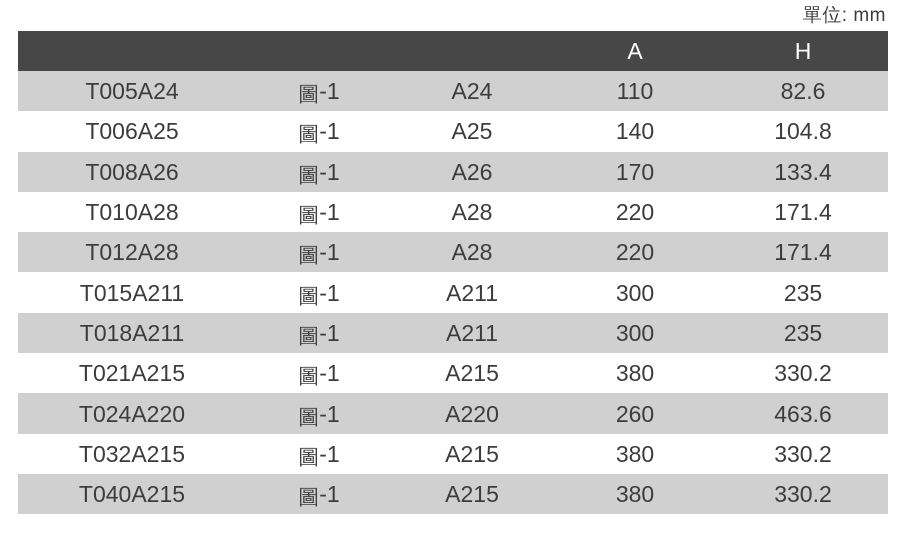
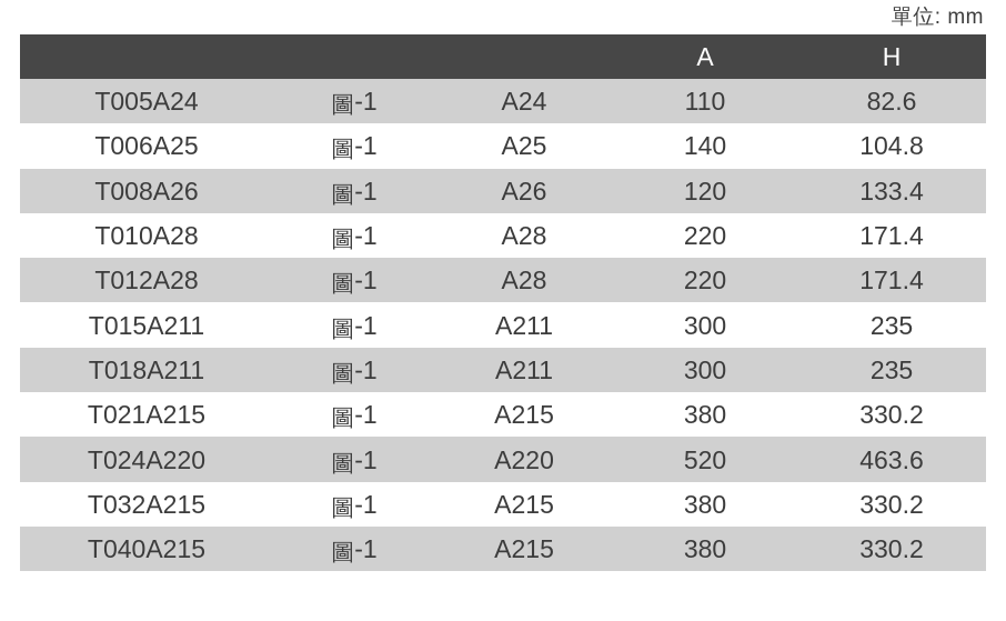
  單位: mm
  			A	H
  T005A24	圖-1	A24	110	82.6
  T006A25	圖-1	A25	140	104.8
- T008A26	圖-1	A26	170	133.4
+ T008A26	圖-1	A26	120	133.4
  T010A28	圖-1	A28	220	171.4
  T012A28	圖-1	A28	220	171.4
  T015A211	圖-1	A211	300	235
  T018A211	圖-1	A211	300	235
  T021A215	圖-1	A215	380	330.2
- T024A220	圖-1	A220	260	463.6
+ T024A220	圖-1	A220	520	463.6
  T032A215	圖-1	A215	380	330.2
  T040A215	圖-1	A215	380	330.2
